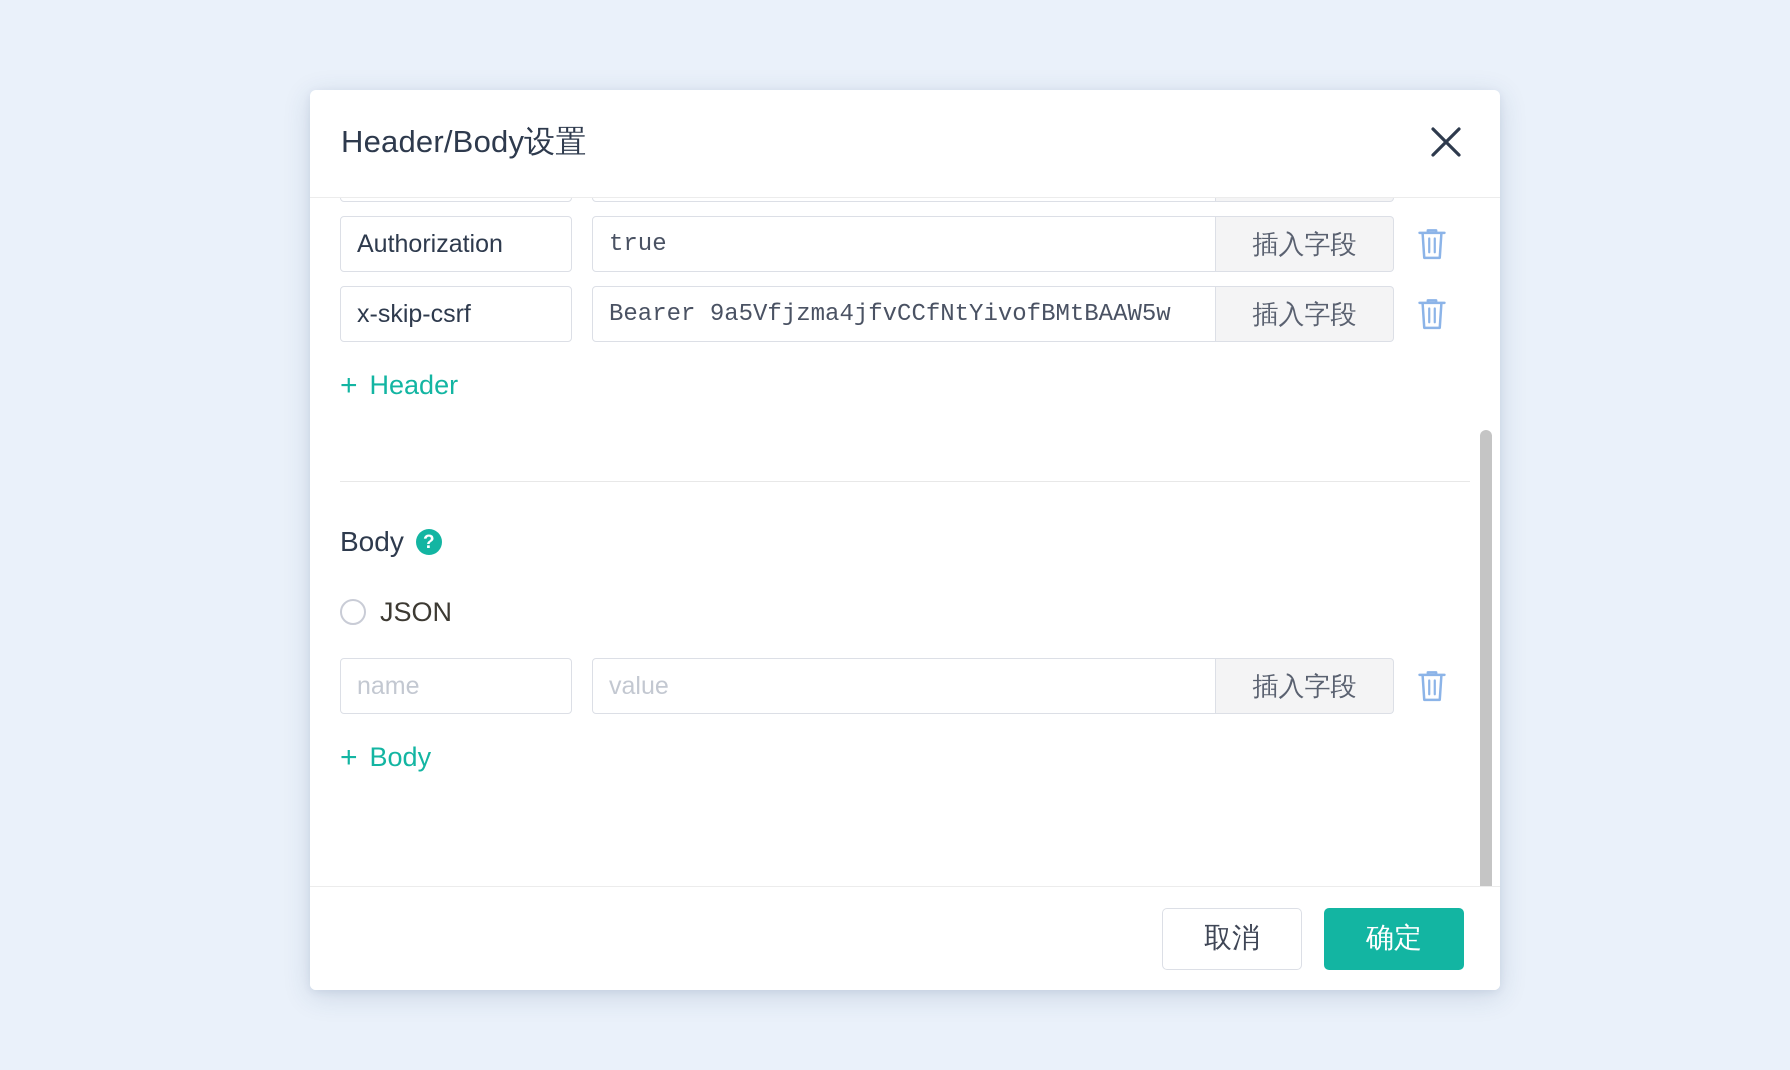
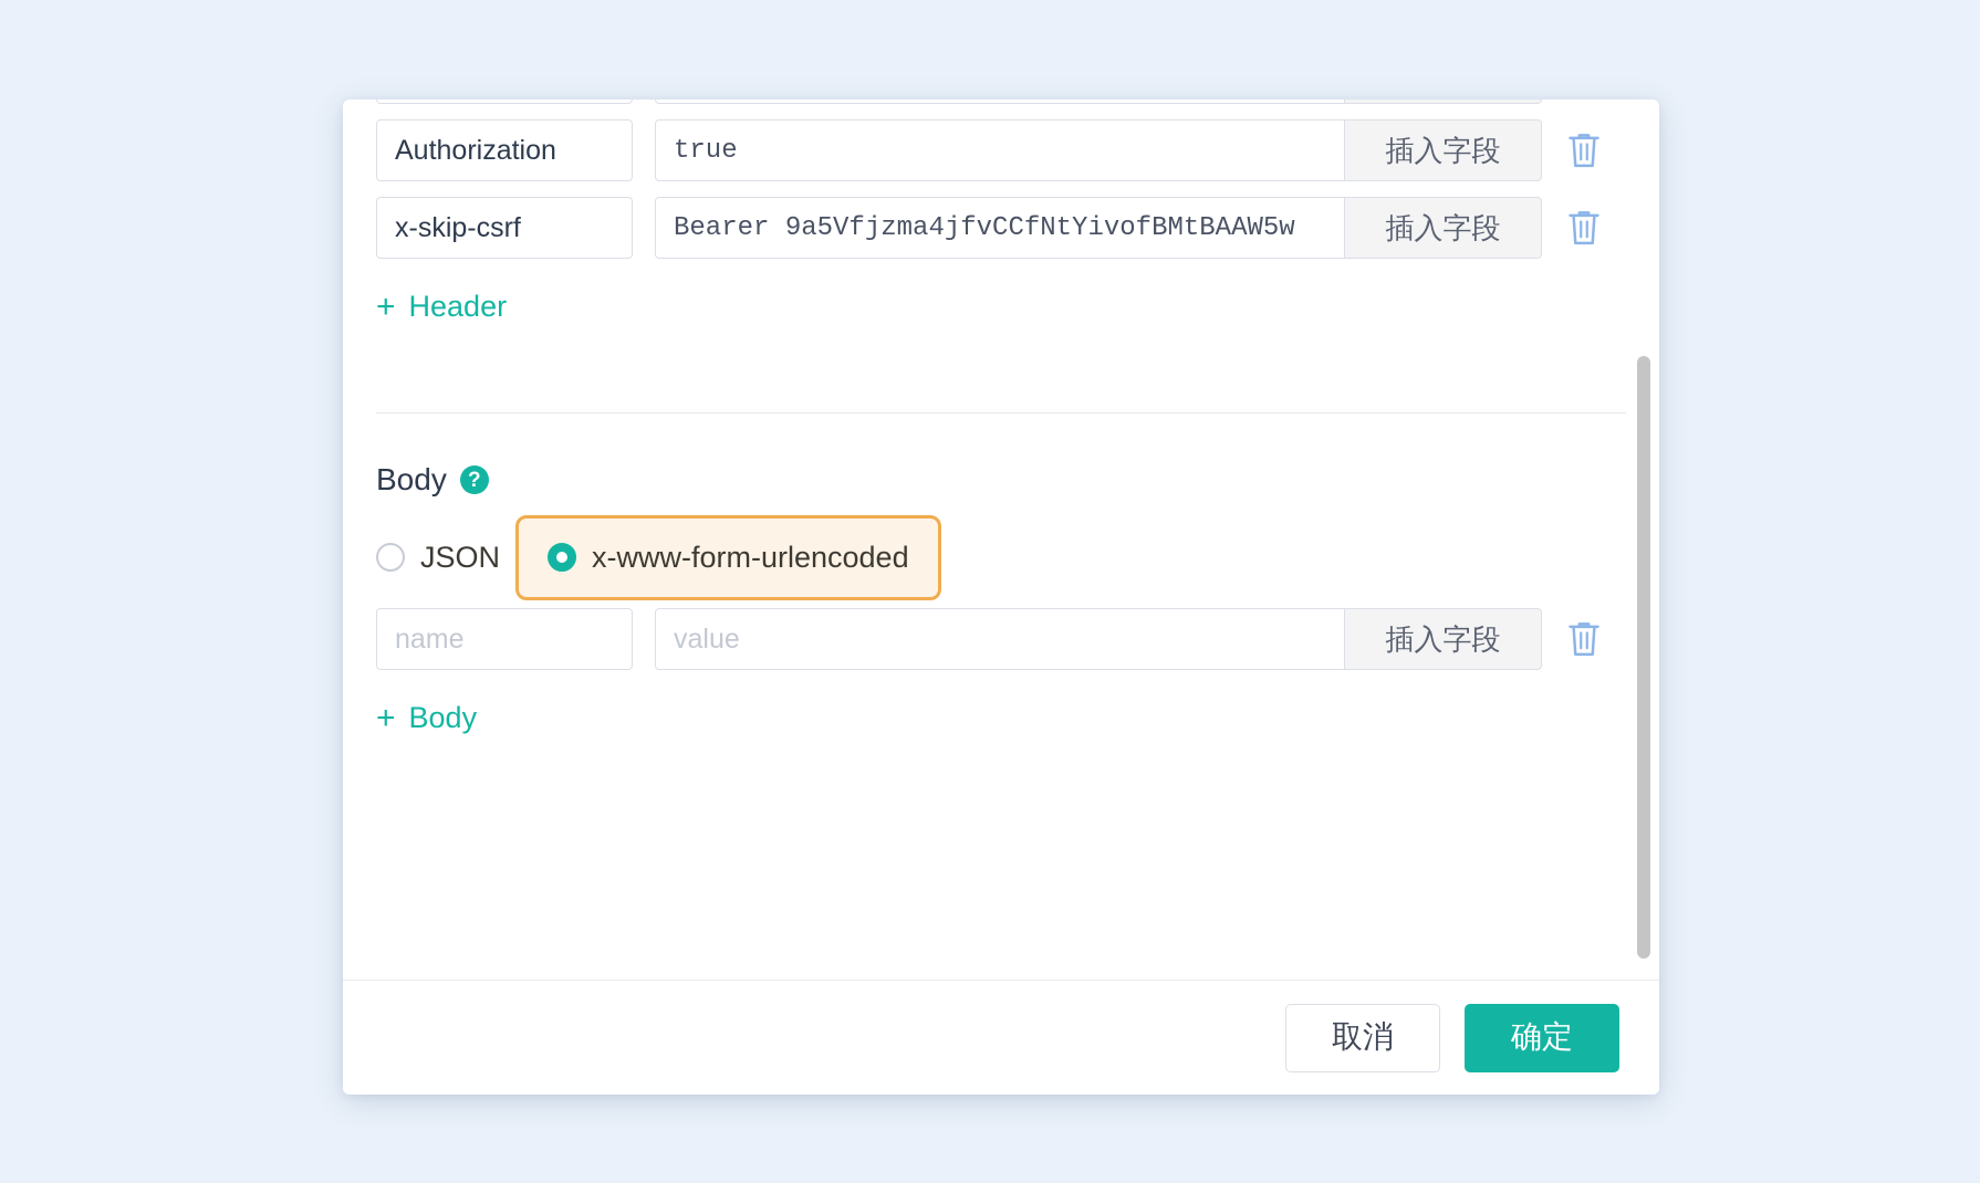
- Header/Body设置
  Authorization
  true
  插入字段
  x-skip-csrf
  Bearer 9a5Vfjzma4jfvCCfNtYivofBMtBAAW5w
  插入字段
  +
  Header
  Body
  ?
  JSON
+ x-www-form-urlencoded
  name
  value
  插入字段
  +
  Body
  取消
  确定
